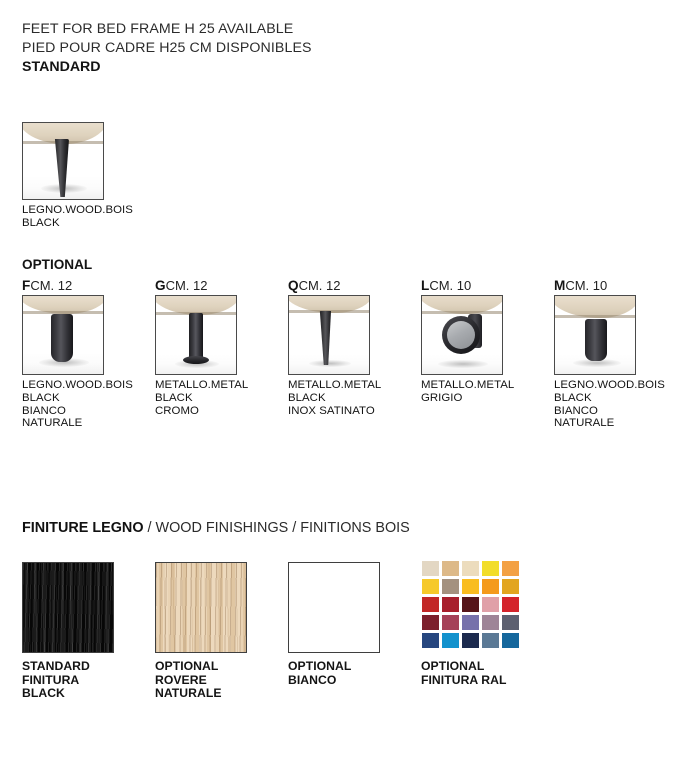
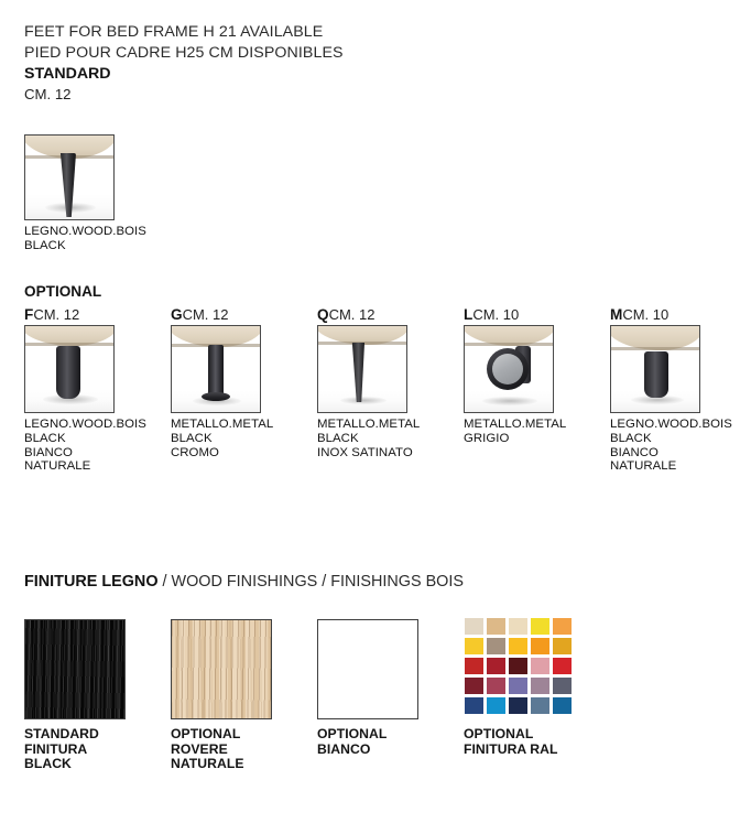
- FEET FOR BED FRAME H 25 AVAILABLE
+ FEET FOR BED FRAME H 21 AVAILABLE
  PIED POUR CADRE H25 CM DISPONIBLES
  STANDARD
+ CM. 12
  LEGNO.WOOD.BOIS
  BLACK
  OPTIONAL
  FCM. 12
  GCM. 12
  QCM. 12
  LCM. 10
  MCM. 10
  LEGNO.WOOD.BOIS
  BLACK
  BIANCO
  NATURALE
  METALLO.METAL
  BLACK
  CROMO
  METALLO.METAL
  BLACK
  INOX SATINATO
  METALLO.METAL
  GRIGIO
  LEGNO.WOOD.BOIS
  BLACK
  BIANCO
  NATURALE
- FINITURE LEGNO / WOOD FINISHINGS / FINITIONS BOIS
+ FINITURE LEGNO / WOOD FINISHINGS / FINISHINGS BOIS
  STANDARD
  FINITURA
  BLACK
  OPTIONAL
  ROVERE
  NATURALE
  OPTIONAL
  BIANCO
  OPTIONAL
  FINITURA RAL
